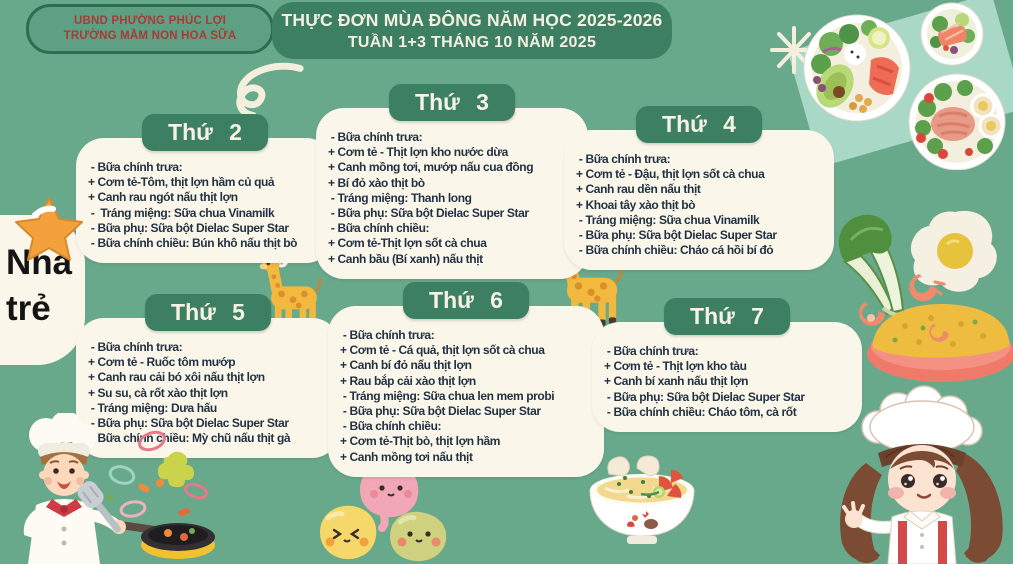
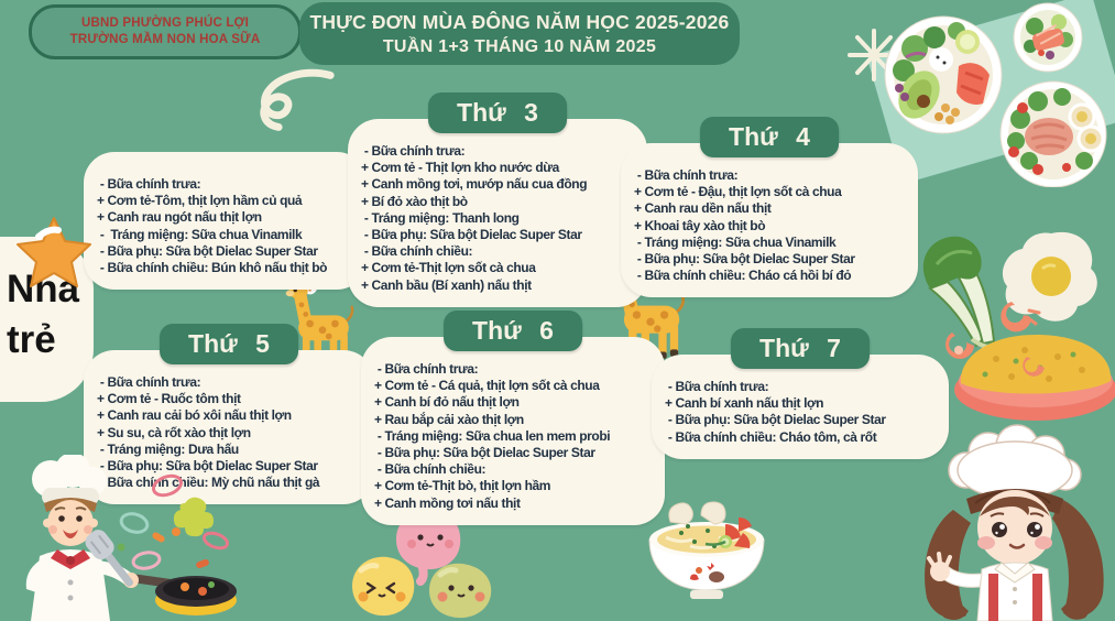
  Nhà
  trẻ
  UBND PHƯỜNG PHÚC LỢI
  TRƯỜNG MẦM NON HOA SỮA
  THỰC ĐƠN MÙA ĐÔNG NĂM HỌC 2025-2026
  TUẦN 1+3 THÁNG 10 NĂM 2025
- Thứ 2
  - Bữa chính trưa:
  + Cơm tẻ-Tôm, thịt lợn hầm củ quả
  + Canh rau ngót nấu thịt lợn
  - Tráng miệng: Sữa chua Vinamilk
  - Bữa phụ: Sữa bột Dielac Super Star
  - Bữa chính chiều: Bún khô nấu thịt bò
  Thứ 3
  - Bữa chính trưa:
  + Cơm tẻ - Thịt lợn kho nước dừa
  + Canh mồng tơi, mướp nấu cua đồng
  + Bí đỏ xào thịt bò
  - Tráng miệng: Thanh long
  - Bữa phụ: Sữa bột Dielac Super Star
  - Bữa chính chiều:
  + Cơm tẻ-Thịt lợn sốt cà chua
  + Canh bầu (Bí xanh) nấu thịt
  Thứ 4
  - Bữa chính trưa:
  + Cơm tẻ - Đậu, thịt lợn sốt cà chua
  + Canh rau dền nấu thịt
  + Khoai tây xào thịt bò
  - Tráng miệng: Sữa chua Vinamilk
  - Bữa phụ: Sữa bột Dielac Super Star
  - Bữa chính chiều: Cháo cá hồi bí đỏ
  Thứ 5
  - Bữa chính trưa:
- + Cơm tẻ - Ruốc tôm mướp
+ + Cơm tẻ - Ruốc tôm thịt
  + Canh rau cải bó xôi nấu thịt lợn
  + Su su, cà rốt xào thịt lợn
  - Tráng miệng: Dưa hấu
  - Bữa phụ: Sữa bột Dielac Super Star
  Bữa chíh ciều: Mỳ chũ nấu thịt gà
  Thứ 6
  - Bữa chính trưa:
  + Cơm tẻ - Cá quả, thịt lợn sốt cà chua
  + Canh bí đỏ nấu thịt lợn
  + Rau bắp cải xào thịt lợn
  - Tráng miệng: Sữa chua len mem probi
  - Bữa phụ: Sữa bột Dielac Super Star
  - Bữa chính chiều:
  + Cơm tẻ-Thịt bò, thịt lợn hầm
  + Canh mồng tơi nấu thịt
  Thứ 7
  - Bữa chính trưa:
- + Cơm tẻ - Thịt lợn kho tàu
  + Canh bí xanh nấu thịt lợn
  - Bữa phụ: Sữa bột Dielac Super Star
  - Bữa chính chiều: Cháo tôm, cà rốt
